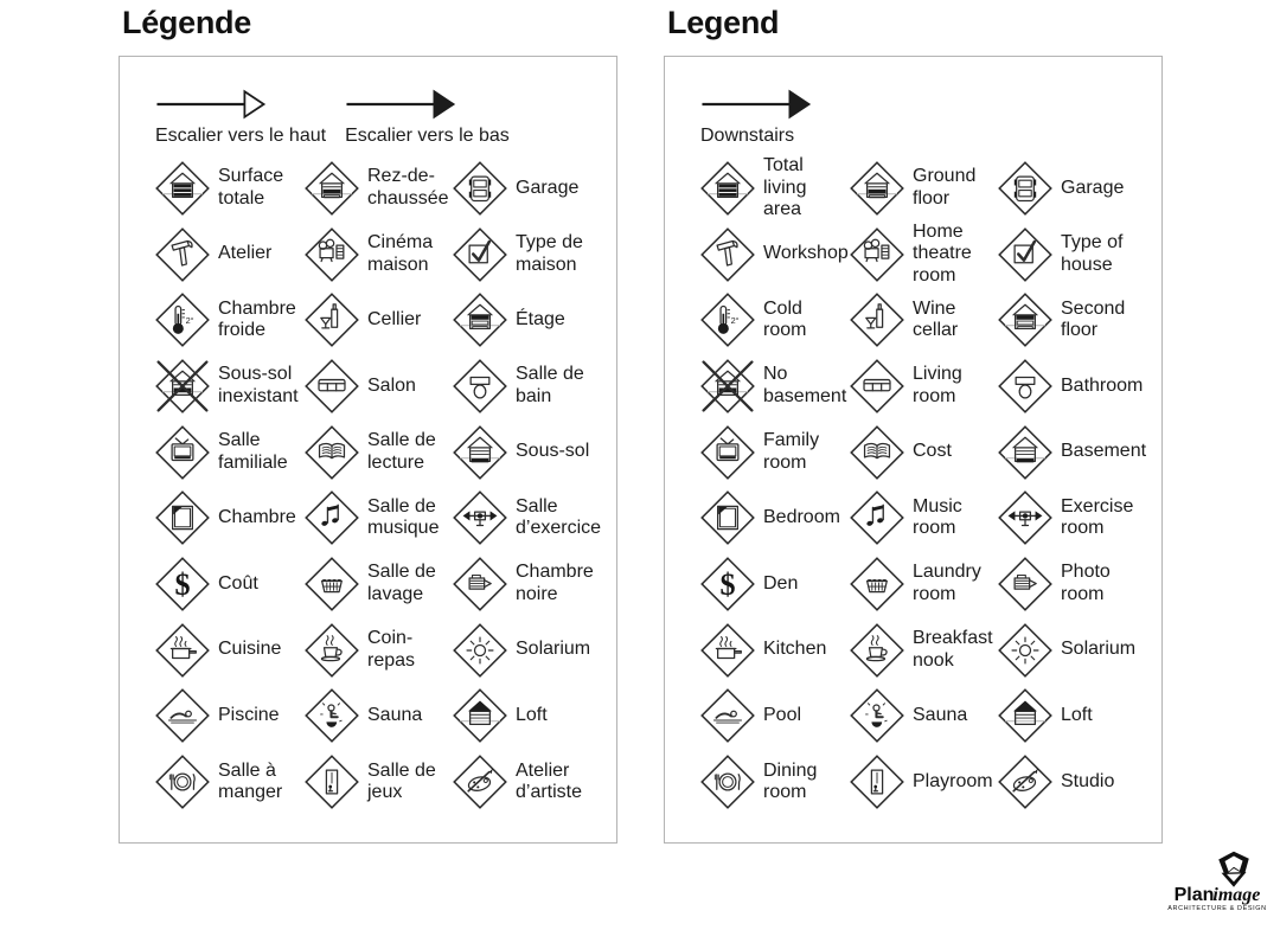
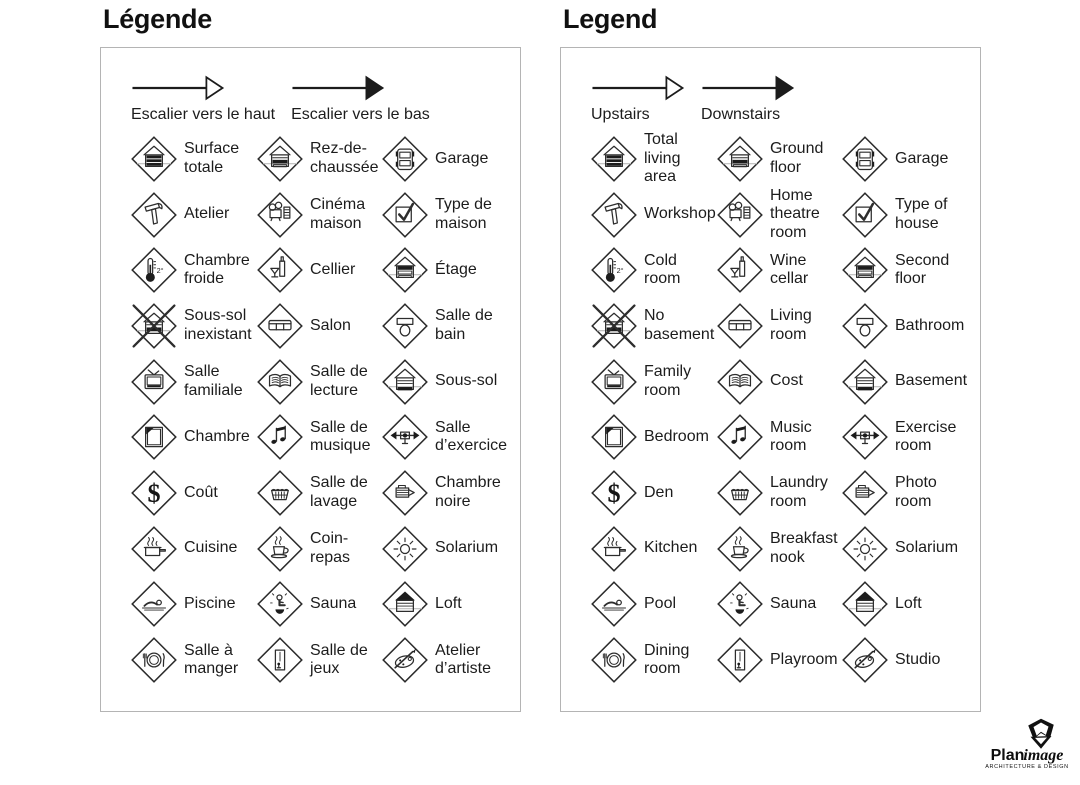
  Légende
  Escalier vers le haut
  Escalier vers le bas
  Surface
  totale
  Rez-de-
  chaussée
  Garage
  Atelier
  Cinéma
  maison
  Type de
  maison
  2°
  Chambre
  froide
  Cellier
  Étage
  Sous-sol
  inexistant
  Salon
  Salle de
  bain
  Salle
  familiale
  Salle de
  lecture
  Sous-sol
  Chambre
  Salle de
  musique
  Salle
  d’exercice
  $
  Coût
  Salle de
  lavage
  Chambre
  noire
  Cuisine
  Coin-
  repas
  Solarium
  Piscine
  Sauna
  Loft
  Salle à
  manger
  Salle de
  jeux
  Atelier
  d’artiste
  Legend
+ Upstairs
  Downstairs
  Total
  living
  area
  Ground
  floor
  Garage
  Workshop
  Home
  theatre
  room
  Type of
  house
  2°
  Cold
  room
  Wine
  cellar
  Second
  floor
  No
  basement
  Living
  room
  Bathroom
  Family
  room
  Cost
  Basement
  Bedroom
  Music
  room
  Exercise
  room
  $
  Den
  Laundry
  room
  Photo
  room
  Kitchen
  Breakfast
  nook
  Solarium
  Pool
  Sauna
  Loft
  Dining
  room
  Playroom
  Studio
  Planimage
